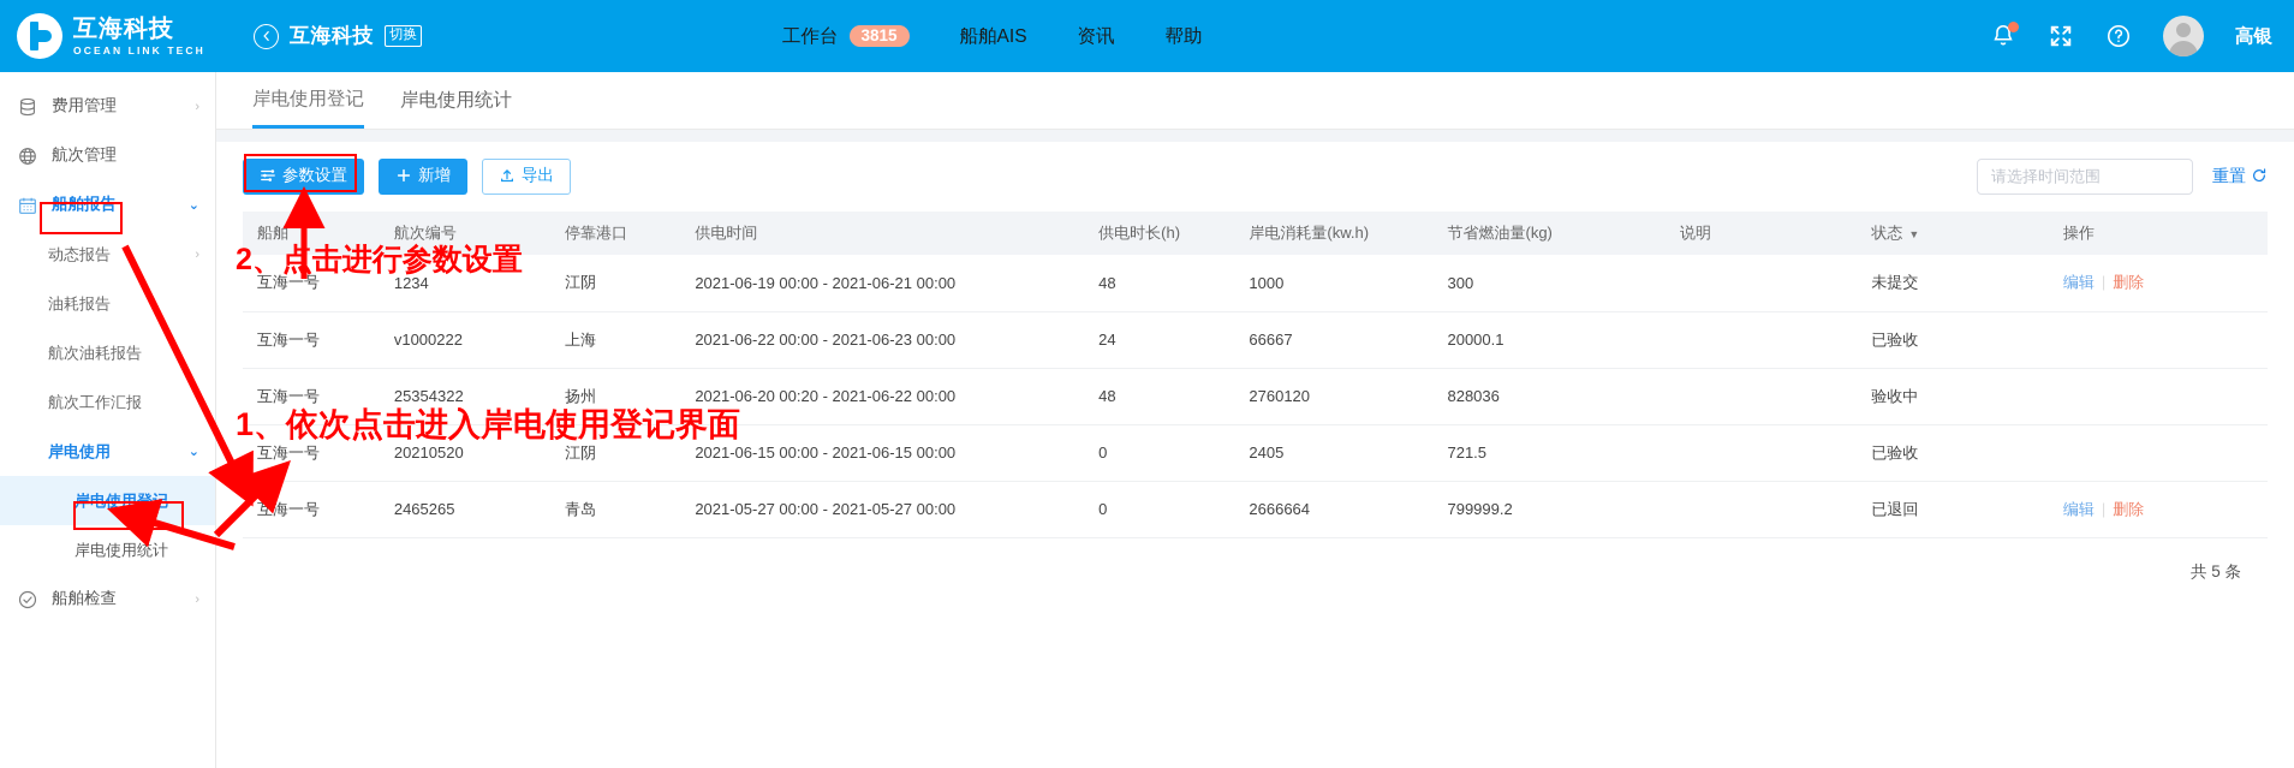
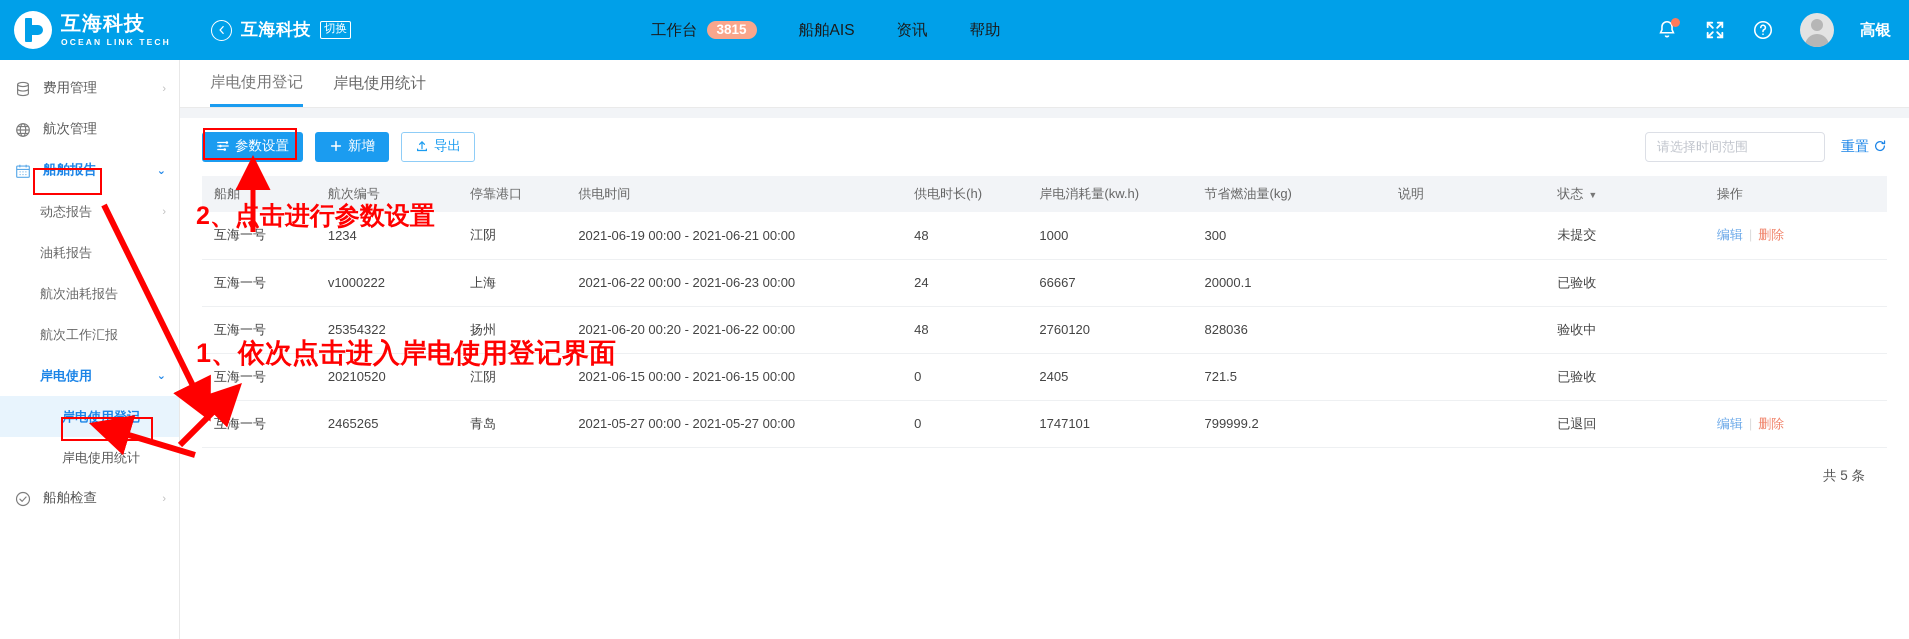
  互海科技
  OCEAN LINK TECH
  互海科技
  切换
  工作台
  3815
  船舶AIS
  资讯
  帮助
  高银
  费用管理
  ›
  航次管理
  船舶报告
  ⌄
  动态报告
  ›
  油耗报告
  航次油耗报告
  航次工作汇报
  岸电使用
  ⌄
  岸电使用登记
  岸电使用统计
  船舶检查
  ›
  岸电使用登记
  岸电使用统计
  参数设置
  新增
  导出
  请选择时间范围
  重置
  船舶	航次编号	停靠港口	供电时间	供电时长(h)	岸电消耗量(kw.h)	节省燃油量(kg)	说明	状态 ▼	操作
  互海一号	1234	江阴	2021-06-19 00:00 - 2021-06-21 00:00	48	1000	300		未提交	编辑 | 删除
  互海一号	v1000222	上海	2021-06-22 00:00 - 2021-06-23 00:00	24	66667	20000.1		已验收
  互海一号	25354322	扬州	2021-06-20 00:20 - 2021-06-22 00:00	48	2760120	828036		验收中
  互海一号	20210520	江阴	2021-06-15 00:00 - 2021-06-15 00:00	0	2405	721.5		已验收
- 互海一号	2465265	青岛	2021-05-27 00:00 - 2021-05-27 00:00	0	2666664	799999.2		已退回	编辑 | 删除
+ 互海一号	2465265	青岛	2021-05-27 00:00 - 2021-05-27 00:00	0	1747101	799999.2		已退回	编辑 | 删除
  共 5 条
  2、点击进行参数设置
  1、依次点击进入岸电使用登记界面
